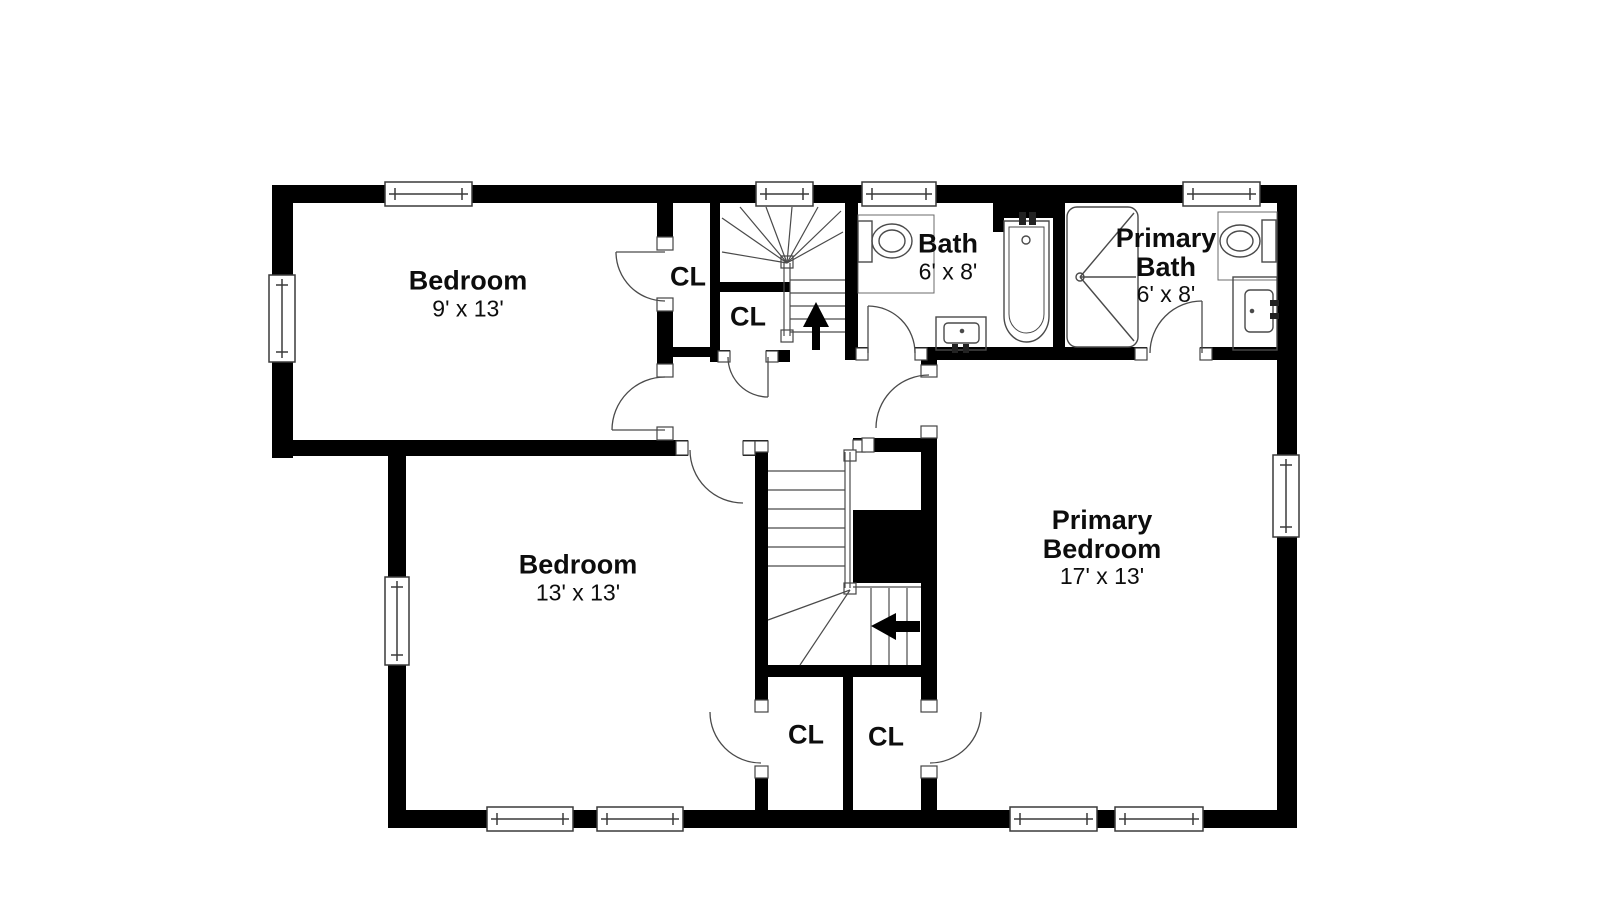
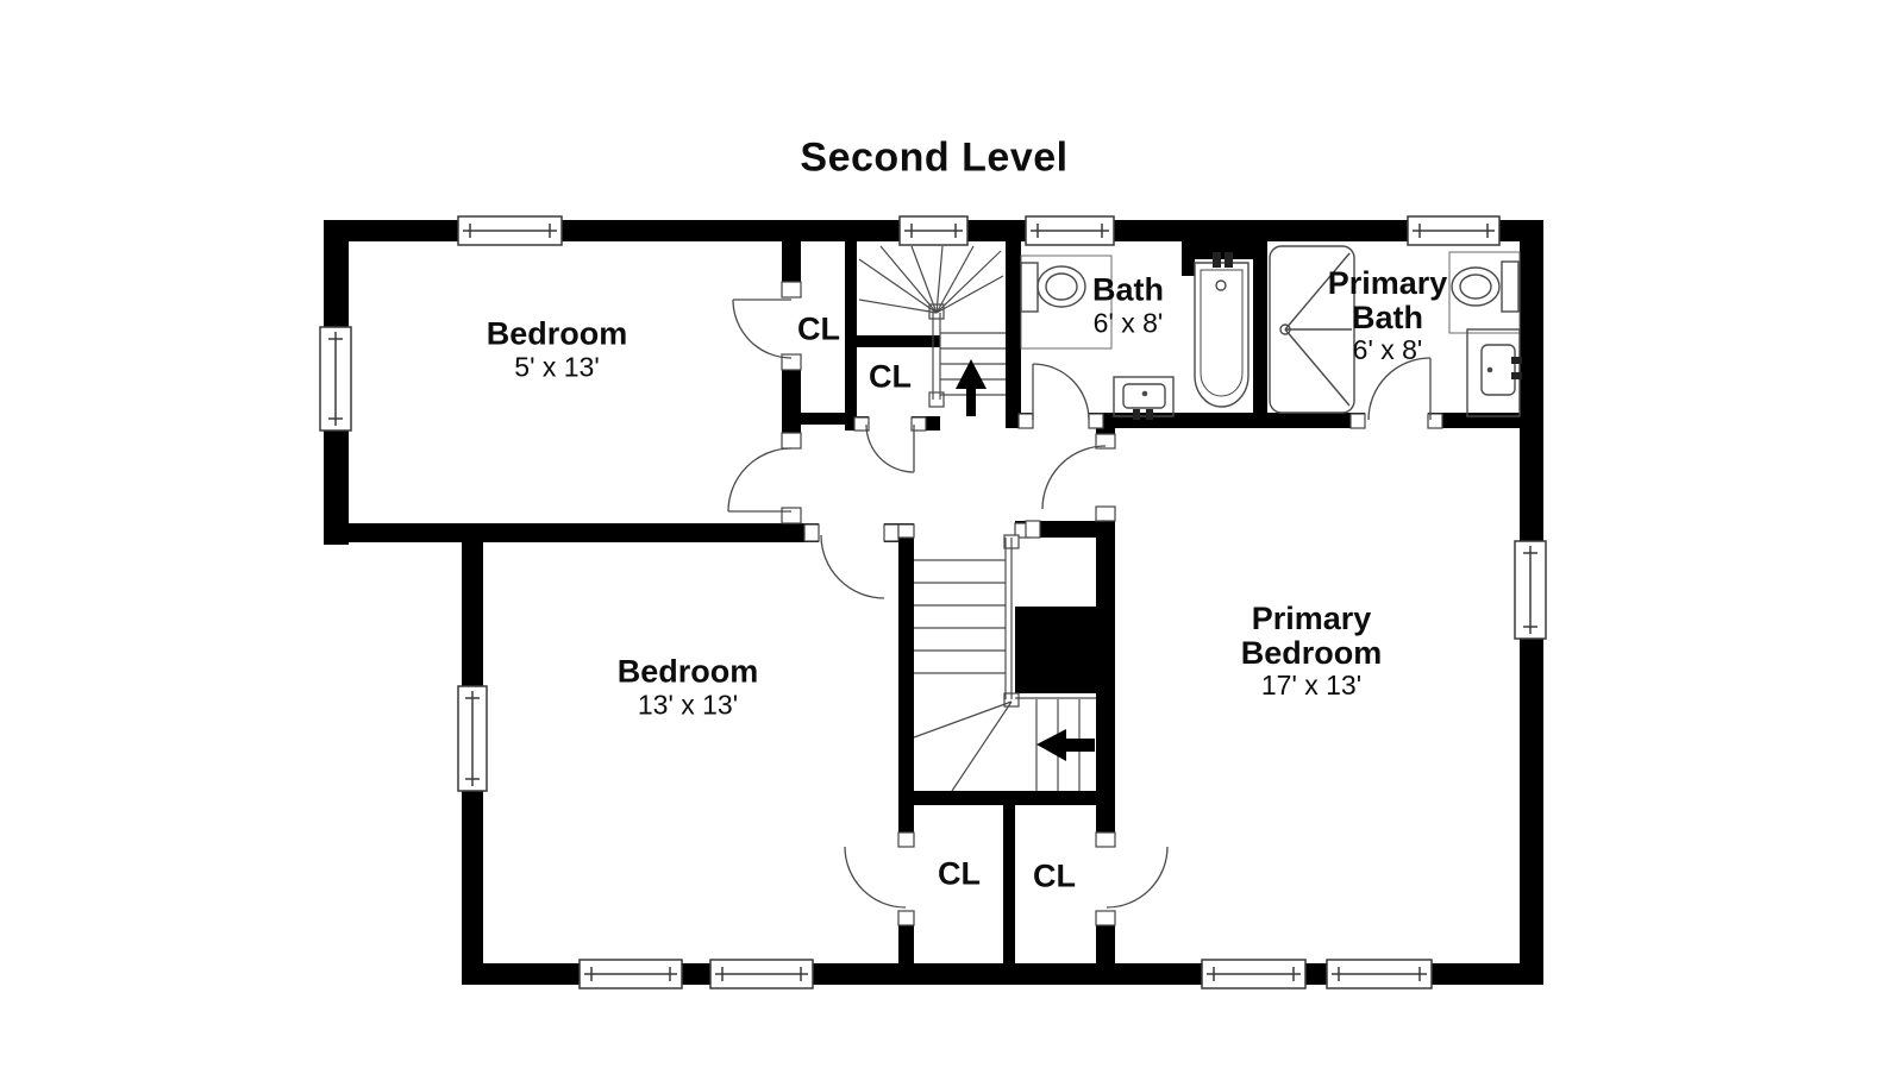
+ Second Level
  Bedroom
- 9' x 13'
+ 5' x 13'
  Bedroom
  13' x 13'
  Primary
  Bedroom
  17' x 13'
  Bath
  6' x 8'
  Primary
  Bath
  6' x 8'
  CL
  CL
  CL
  CL
